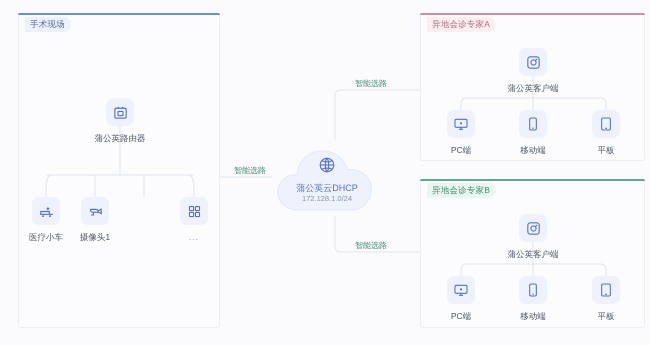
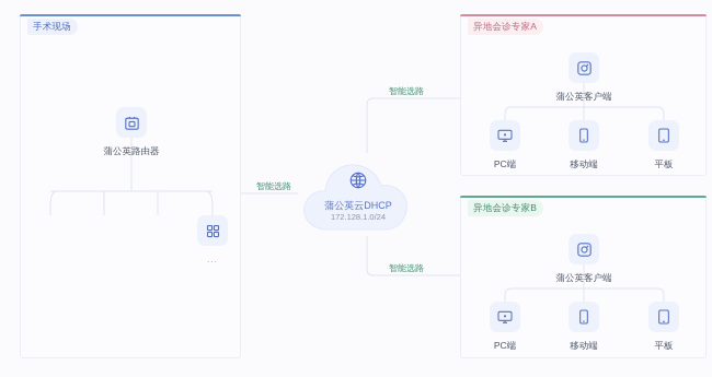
  手术现场
  蒲公英路由器
- 医疗小车
- 摄像头1
  ...
  蒲公英云DHCP
  172.128.1.0/24
  智能选路
  智能选路
  智能选路
  异地会诊专家A
  蒲公英客户端
  PC端
  移动端
  平板
  异地会诊专家B
  蒲公英客户端
  PC端
  移动端
  平板
